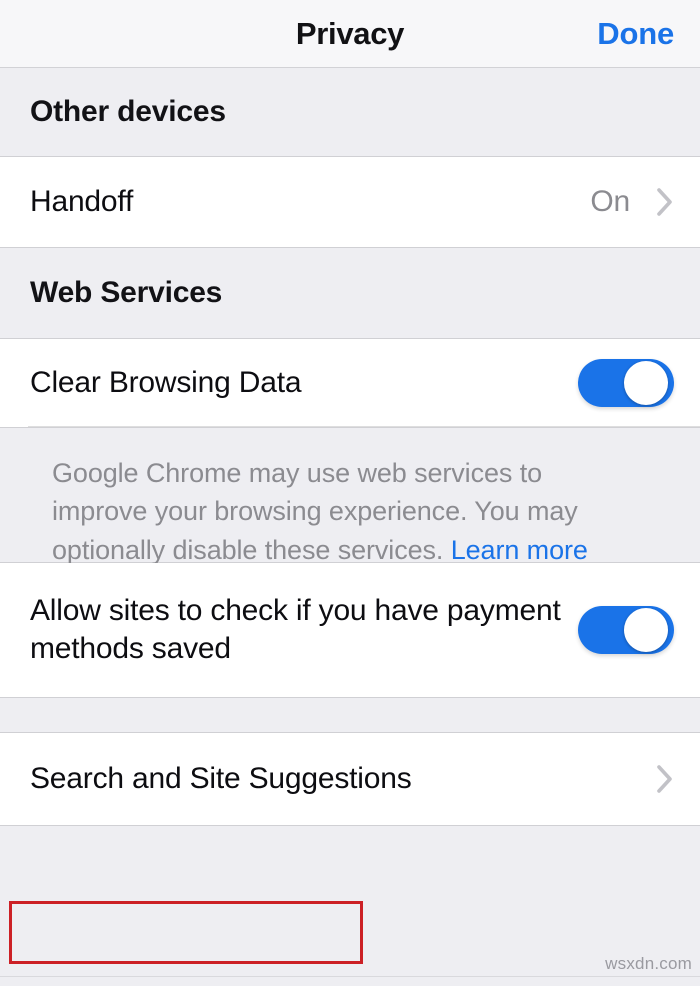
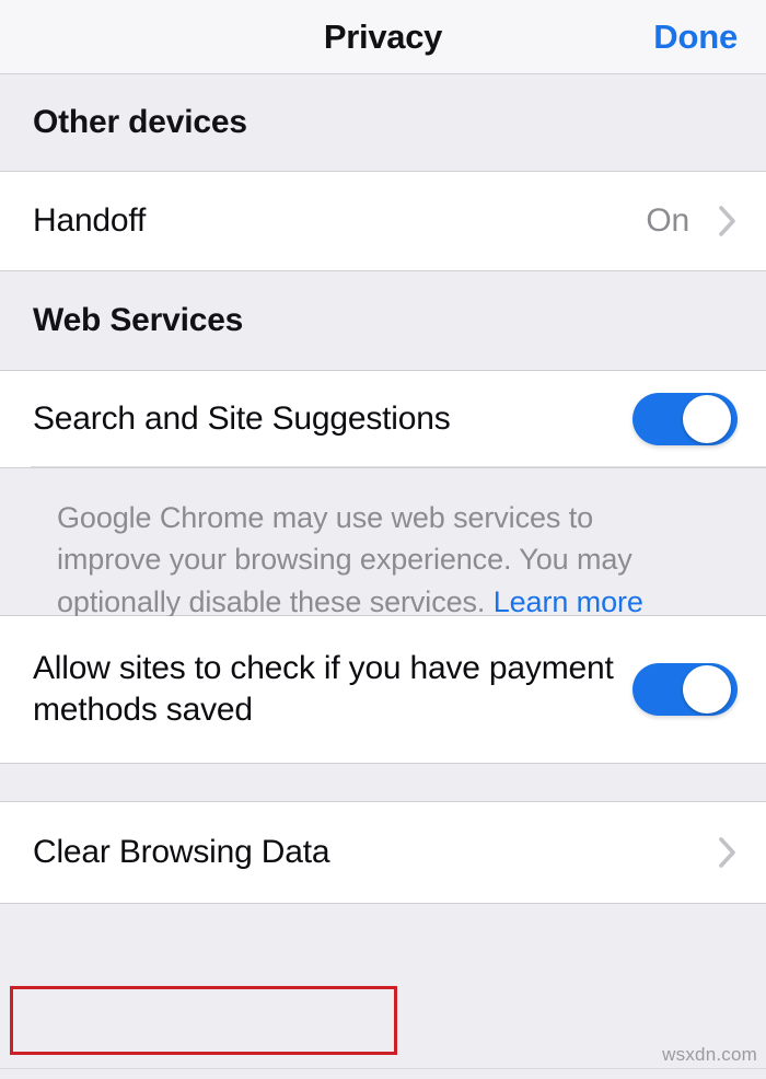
  Privacy
  Done
  Other devices
  Handoff
  On
  Web Services
- Clear Browsing Data
+ Search and Site Suggestions
  Google Chrome may use web services to improve your browsing experience. You may optionally disable these services. Learn more
  Allow sites to check if you have payment methods saved
- Search and Site Suggestions
+ Clear Browsing Data
  wsxdn.com
